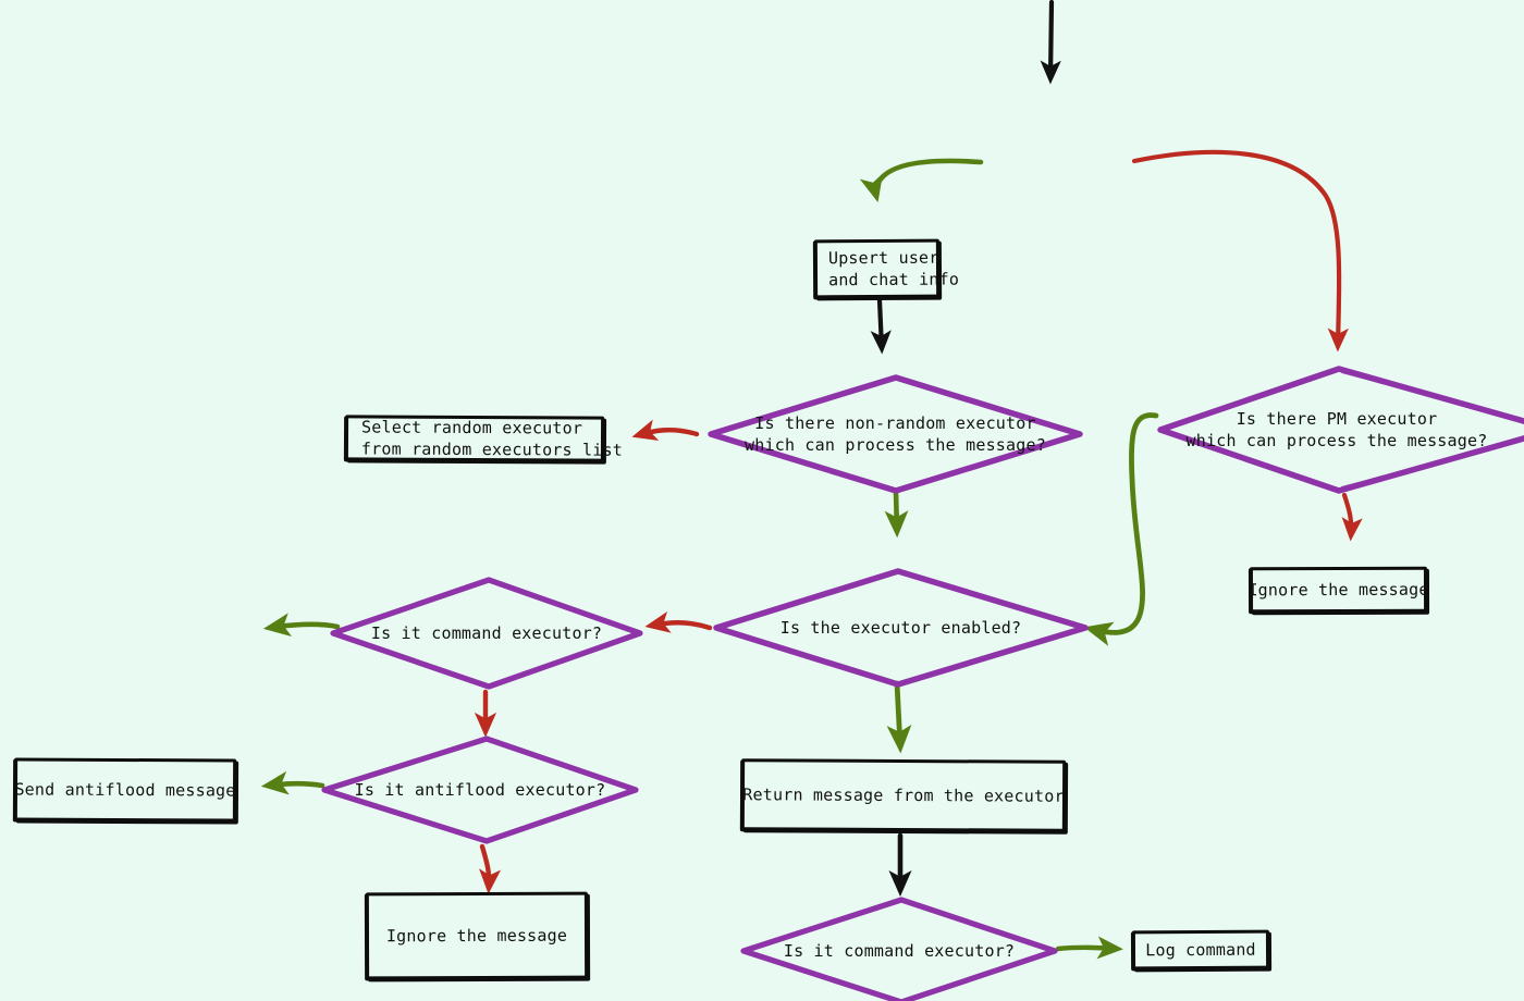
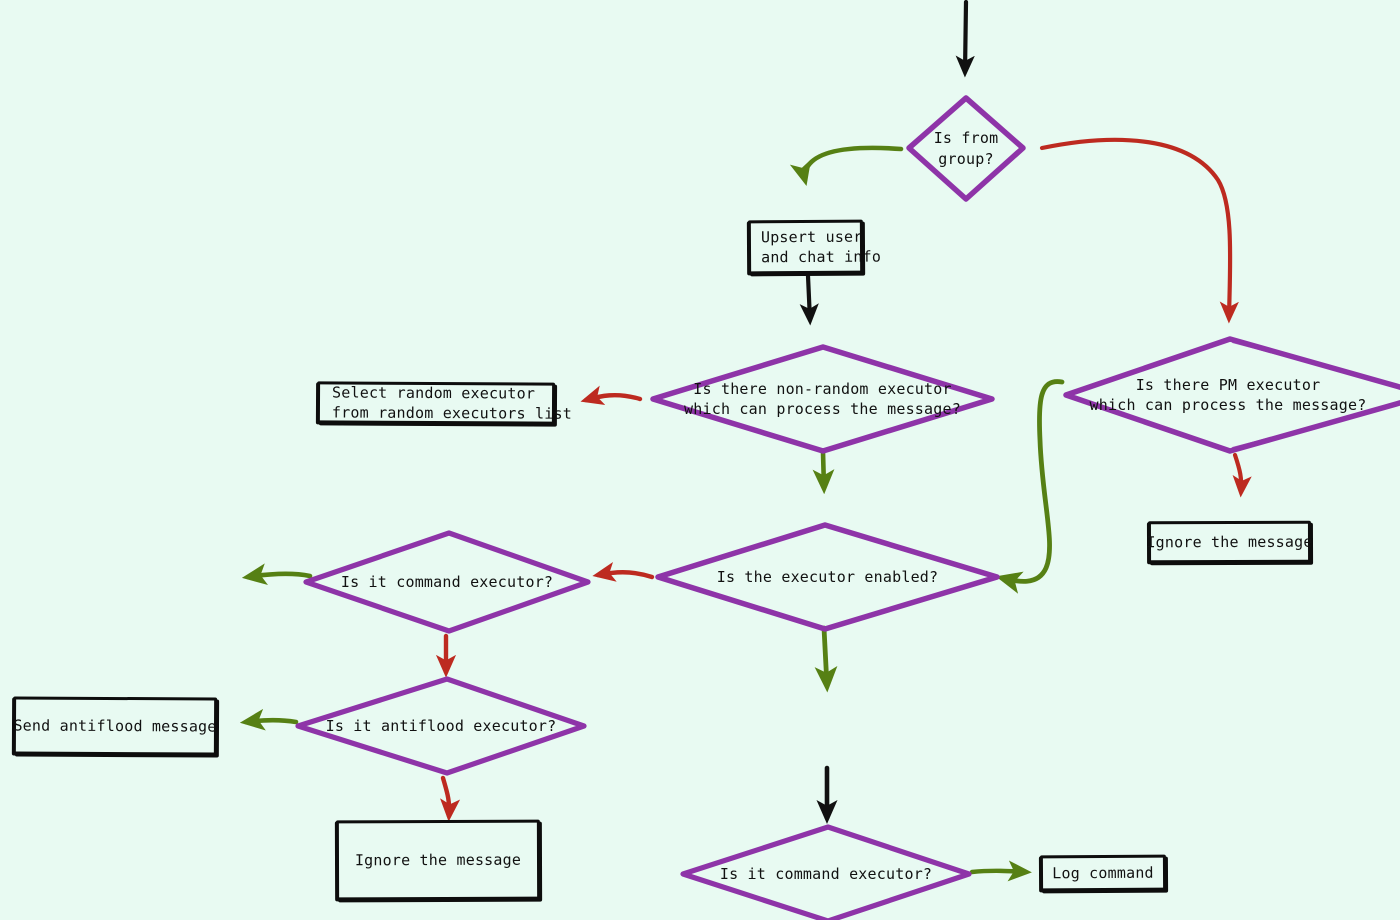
+ Is from
+ group?
  Is there non-random executor
  which can process the message?
  Is there PM executor
  which can process the message?
  Is the executor enabled?
  Is it command executor?
  Is it antiflood executor?
  Is it command executor?
  Upsert user
  and chat info
  Select random executor
  from random executors list
  Ignore the message
  Send antiflood message
  Ignore the message
- Return message from the executor
  Log command
